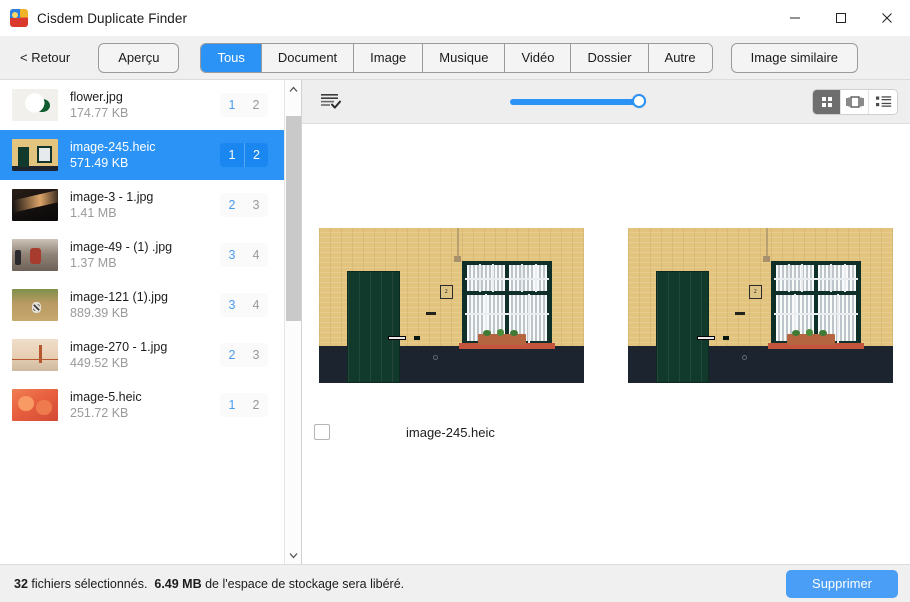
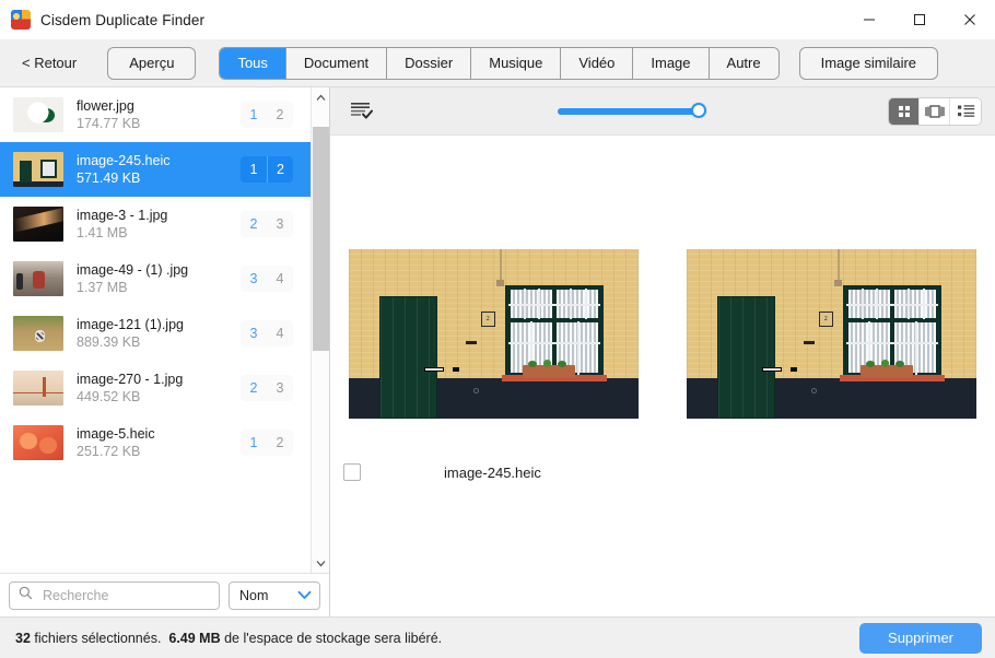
  Cisdem Duplicate Finder
  < Retour
  Aperçu
  Tous
  Document
- Image
+ Dossier
  Musique
  Vidéo
- Dossier
+ Image
  Autre
  Image similaire
  flower.jpg
  174.77 KB
  1
  2
  image-245.heic
  571.49 KB
  1
  2
  image-3 - 1.jpg
  1.41 MB
  2
  3
  image-49 - (1) .jpg
  1.37 MB
  3
  4
  image-121 (1).jpg
  889.39 KB
  3
  4
  image-270 - 1.jpg
  449.52 KB
  2
  3
  image-5.heic
  251.72 KB
  1
  2
+ Recherche
+ Nom
  image-245.heic
  32 fichiers sélectionnés. 6.49 MB de l'espace de stockage sera libéré.
  Supprimer
